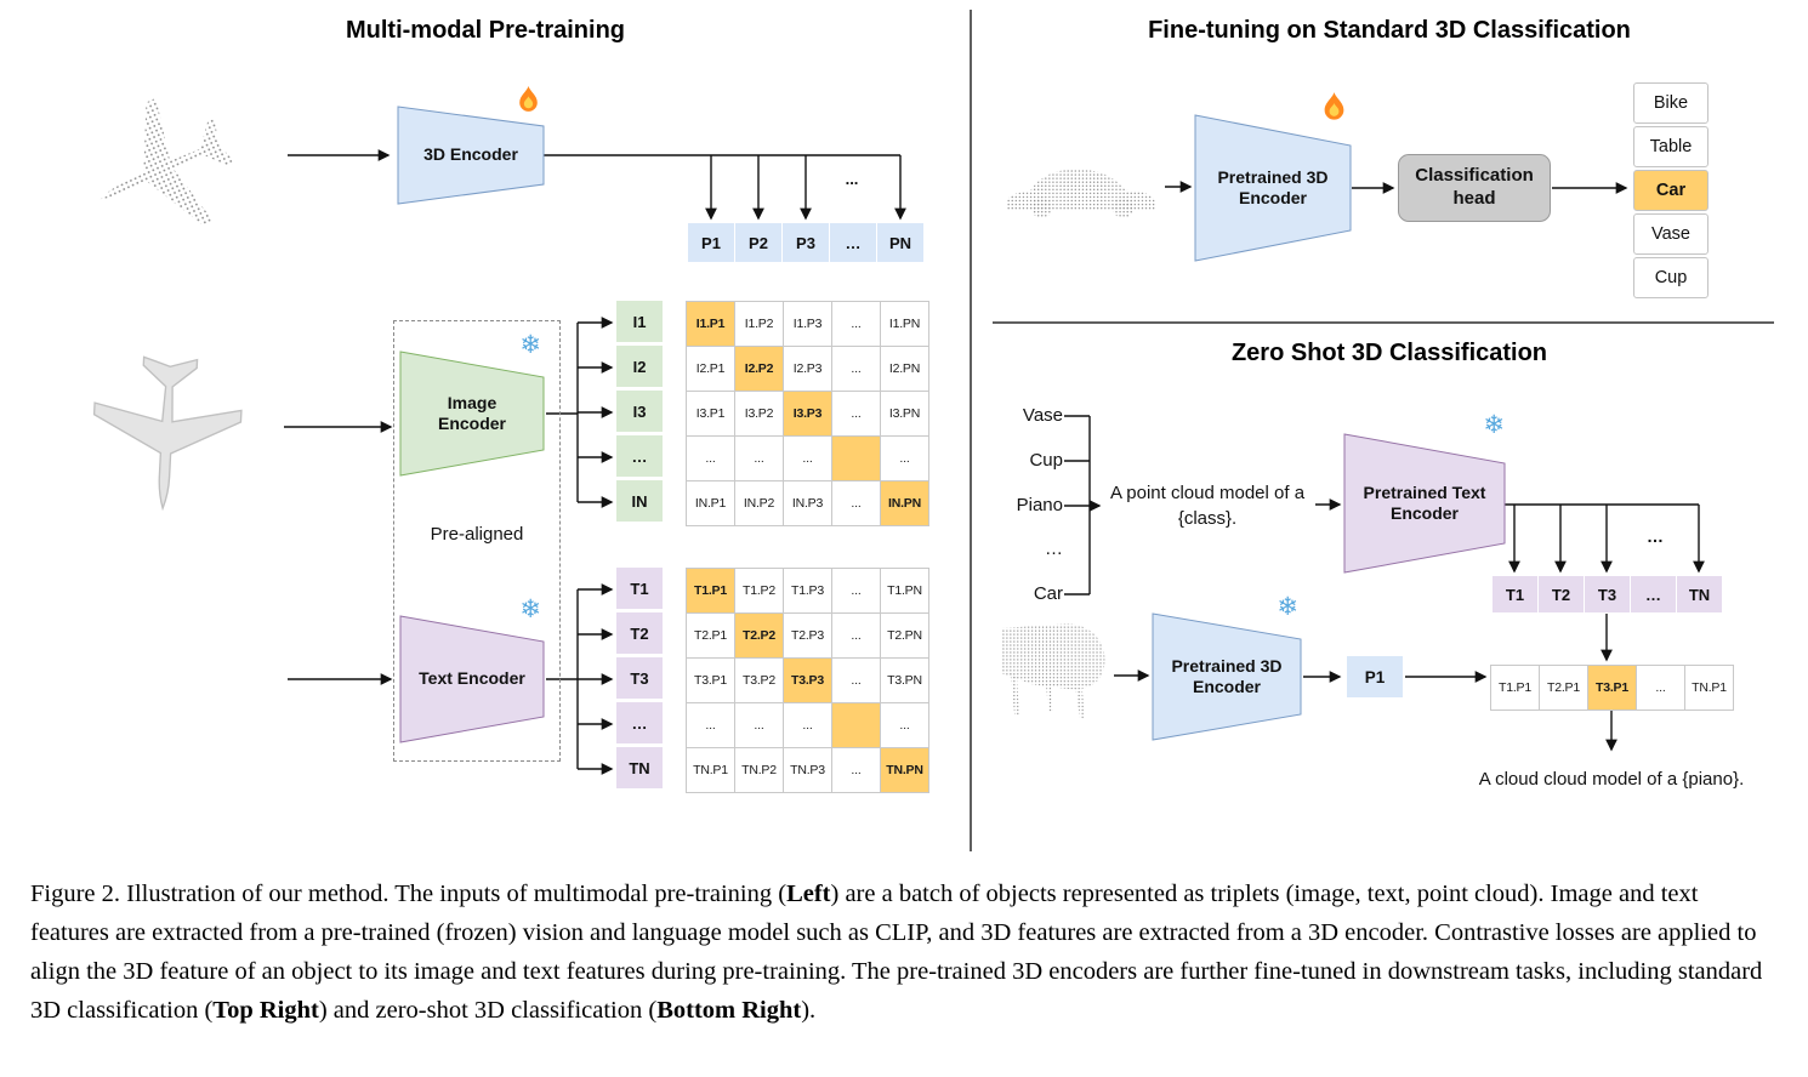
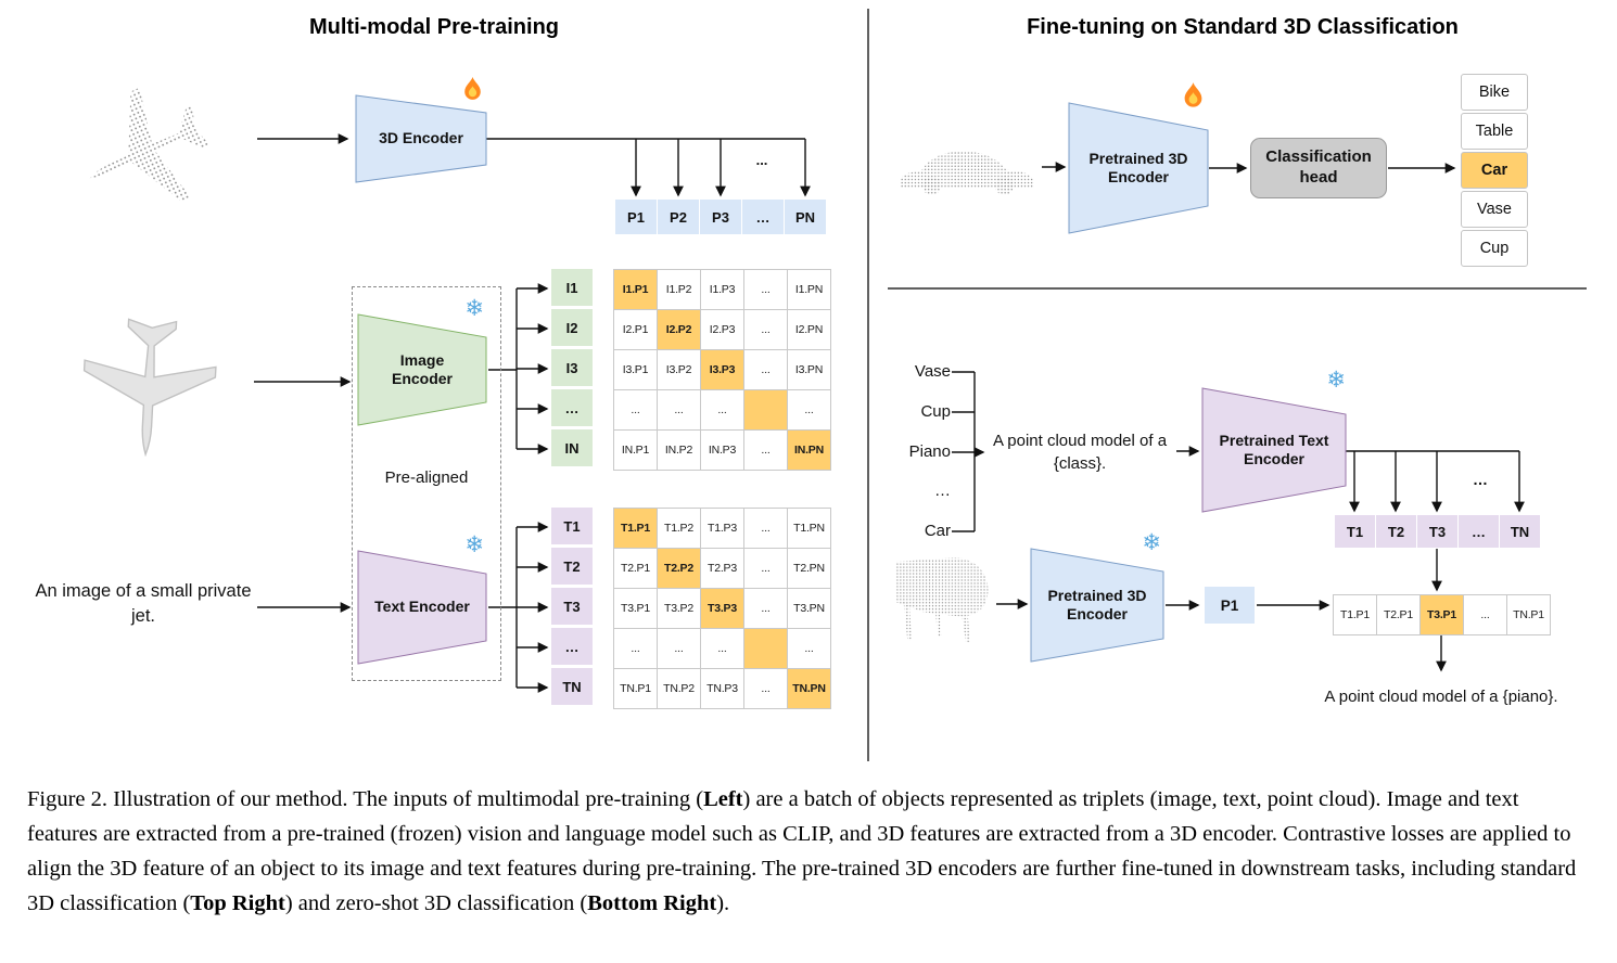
  Multi-modal Pre-training
  3D Encoder
  ...
  P1
  P2
  P3
  …
  PN
  I1
  I2
  I3
  …
  IN
  I1.P1
  I1.P2
  I1.P3
  ...
  I1.PN
  I2.P1
  I2.P2
  I2.P3
  ...
  I2.PN
  I3.P1
  I3.P2
  I3.P3
  ...
  I3.PN
  ...
  ...
  ...
  ...
  IN.P1
  IN.P2
  IN.P3
  ...
  IN.PN
  Image Encoder
  ❄
  Pre-aligned
+ An image of a small private jet.
  Text Encoder
  ❄
  T1
  T2
  T3
  …
  TN
  T1.P1
  T1.P2
  T1.P3
  ...
  T1.PN
  T2.P1
  T2.P2
  T2.P3
  ...
  T2.PN
  T3.P1
  T3.P2
  T3.P3
  ...
  T3.PN
  ...
  ...
  ...
  ...
  TN.P1
  TN.P2
  TN.P3
  ...
  TN.PN
  Fine-tuning on Standard 3D Classification
  Pretrained 3D Encoder
  Classification head
  Bike
  Table
  Car
  Vase
  Cup
- Zero Shot 3D Classification
  Vase
  Cup
  Piano
  …
  Car
  A point cloud model of a {class}.
  Pretrained Text Encoder
  ❄
  …
  T1
  T2
  T3
  …
  TN
  Pretrained 3D Encoder
  ❄
  P1
  T1.P1
  T2.P1
  T3.P1
  ...
  TN.P1
- A cloud cloud model of a {piano}.
+ A point cloud model of a {piano}.
  Figure 2. Illustration of our method. The inputs of multimodal pre-training (Left) are a batch of objects represented as triplets (image, text, point cloud). Image and text features are extracted from a pre-trained (frozen) vision and language model such as CLIP, and 3D features are extracted from a 3D encoder. Contrastive losses are applied to align the 3D feature of an object to its image and text features during pre-training. The pre-trained 3D encoders are further fine-tuned in downstream tasks, including standard 3D classification (Top Right) and zero-shot 3D classification (Bottom Right).
